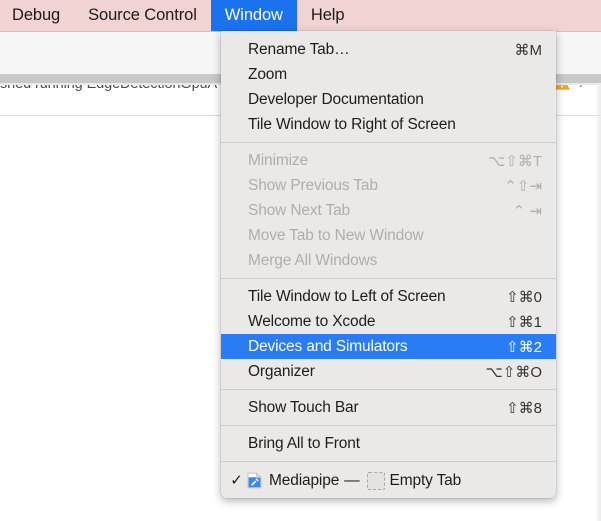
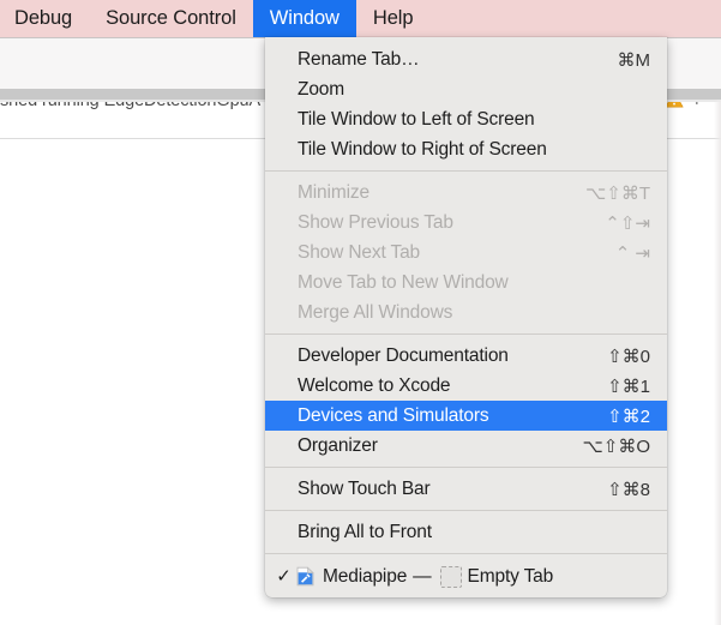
  Debug
  Source Control
  Window
  Help
  Rename Tab…
  ⌘M
  Zoom
- Developer Documentation
+ Tile Window to Left of Screen
  Tile Window to Right of Screen
  Minimize
  ⌥⇧⌘T
  Show Previous Tab
  ⌃⇧⇥
  Show Next Tab
  ⌃ ⇥
  Move Tab to New Window
  Merge All Windows
- Tile Window to Left of Screen
+ Developer Documentation
  ⇧⌘0
  Welcome to Xcode
  ⇧⌘1
  Devices and Simulators
  ⇧⌘2
  Organizer
  ⌥⇧⌘O
  Show Touch Bar
  ⇧⌘8
  Bring All to Front
  ✓
  Mediapipe
  —
  Empty Tab
